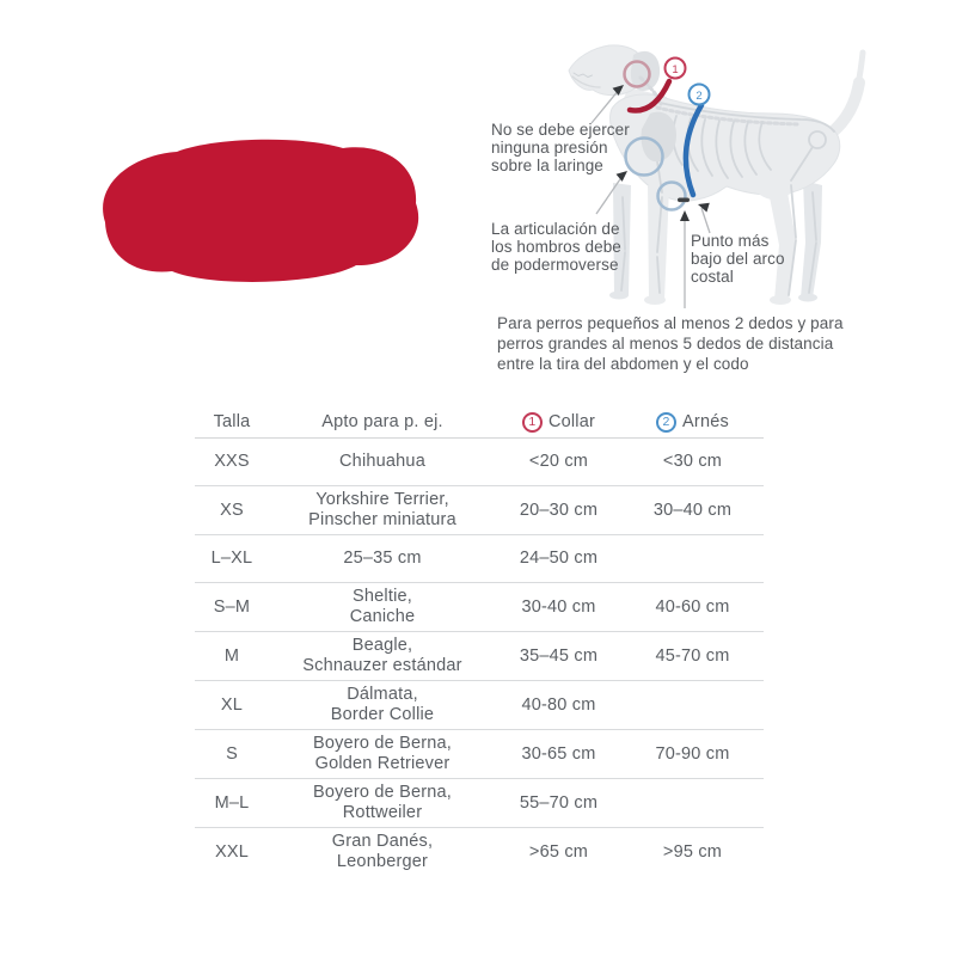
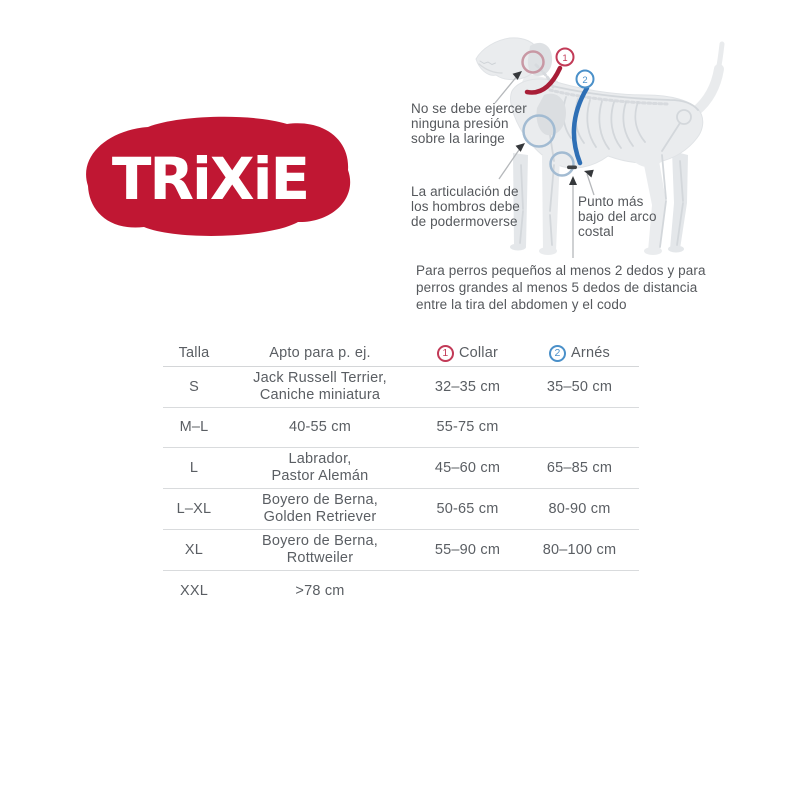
+ TRiXiE
  1
  2
  No se debe ejercer
  ninguna presión
  sobre la laringe
  La articulación de
  los hombros debe
  de podermoverse
  Punto más
  bajo del arco
  costal
  Para perros pequeños al menos 2 dedos y para
  perros grandes al menos 5 dedos de distancia
  entre la tira del abdomen y el codo
  Talla
  Apto para p. ej.
  1
  Collar
  2
  Arnés
- XXS
- Chihuahua
- <20 cm
- <30 cm
- XS
- Yorkshire Terrier,
- Pinscher miniatura
- 20–30 cm
- 30–40 cm
- L–XL
+ S
+ Jack Russell Terrier,
+ Caniche miniatura
- 25–35 cm
+ 32–35 cm
- 24–50 cm
+ 35–50 cm
- S–M
- Sheltie,
- Caniche
- 30-40 cm
- 40-60 cm
- M
- Beagle,
- Schnauzer estándar
- 35–45 cm
- 45-70 cm
- XL
+ M–L
- Dálmata,
- Border Collie
- 40-80 cm
+ 40-55 cm
+ 55-75 cm
+ L
+ Labrador,
+ Pastor Alemán
+ 45–60 cm
+ 65–85 cm
- S
+ L–XL
  Boyero de Berna,
  Golden Retriever
- 30-65 cm
+ 50-65 cm
- 70-90 cm
+ 80-90 cm
- M–L
+ XL
  Boyero de Berna,
  Rottweiler
- 55–70 cm
+ 55–90 cm
+ 80–100 cm
  XXL
- Gran Danés,
- Leonberger
- >65 cm
+ >78 cm
- >95 cm
